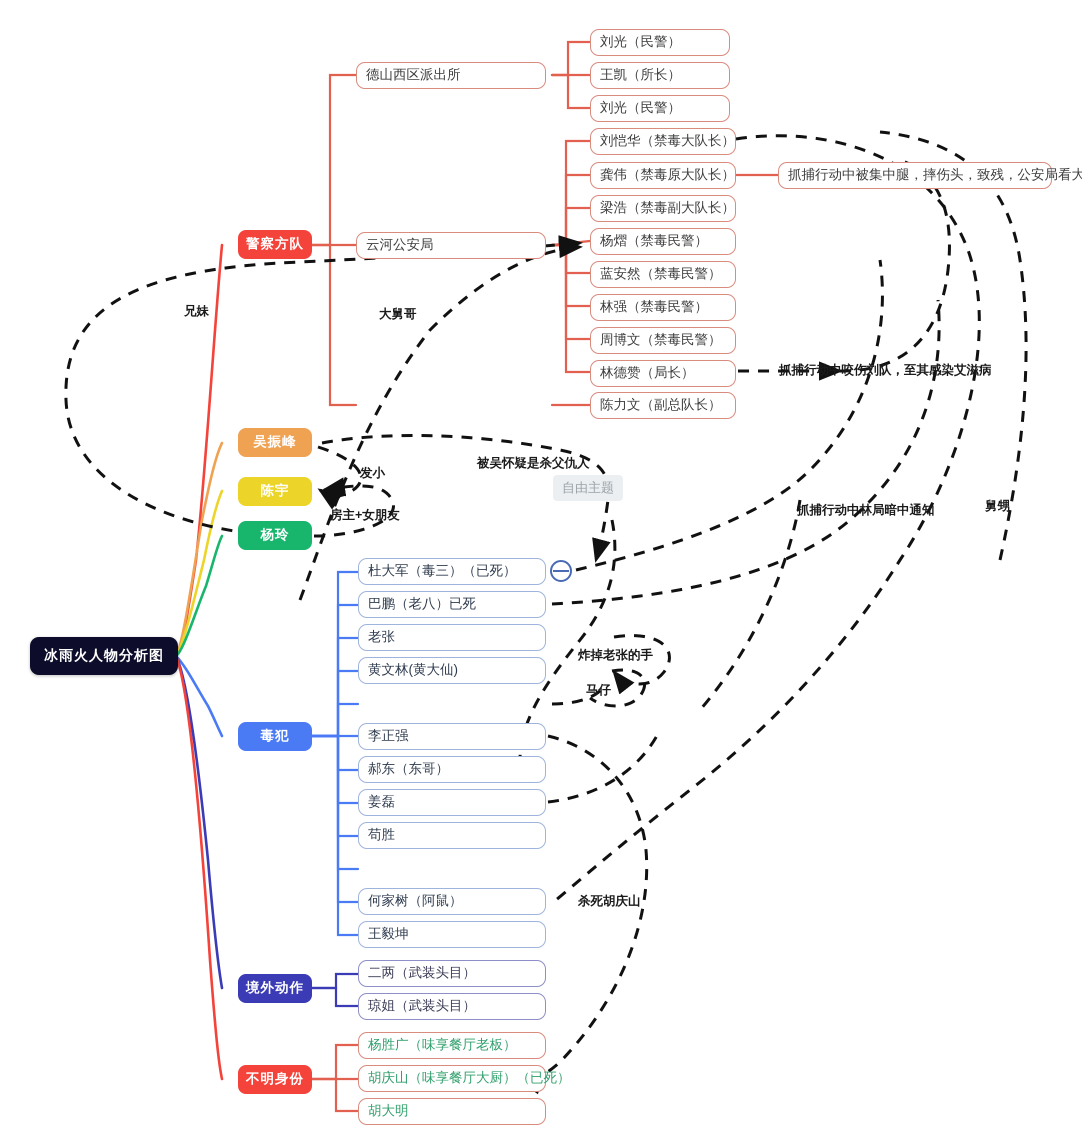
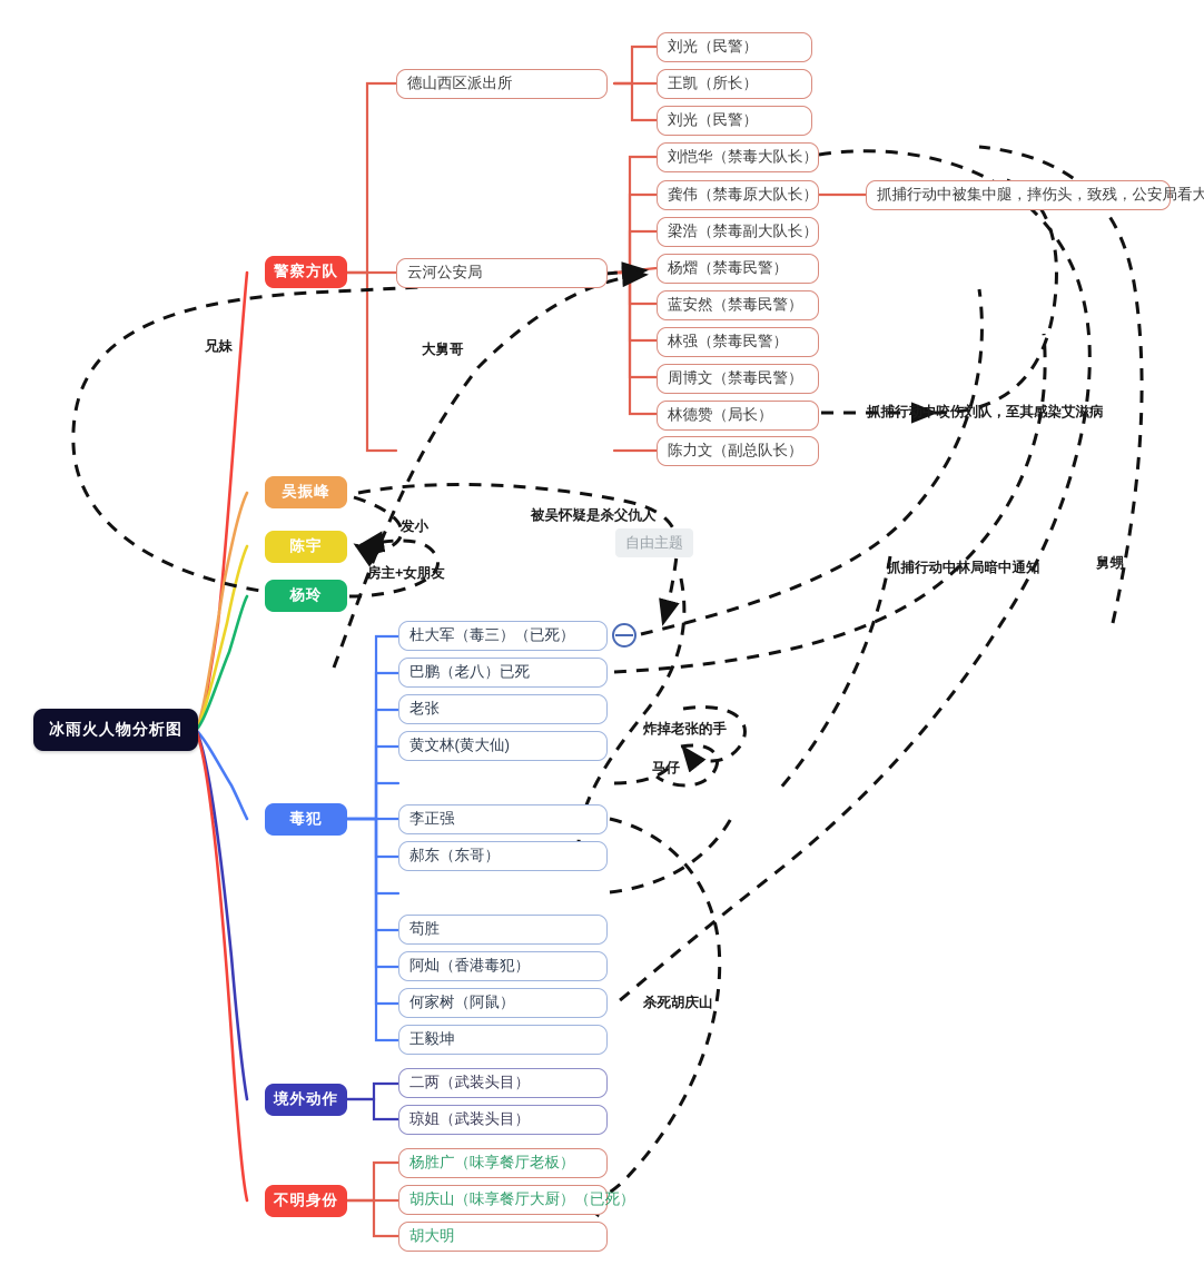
  冰雨火人物分析图
  警察方队
  吴振峰
  陈宇
  杨玲
  毒犯
  境外动作
  不明身份
  德山西区派出所
  云河公安局
  刘光（民警）
  王凯（所长）
  刘光（民警）
  刘恺华（禁毒大队长）
  龚伟（禁毒原大队长）
  梁浩（禁毒副大队长）
  杨熠（禁毒民警）
  蓝安然（禁毒民警）
  林强（禁毒民警）
  周博文（禁毒民警）
  林德赞（局长）
  陈力文（副总队长）
  抓捕行动中被集中腿，摔伤头，致残，公安局看大
  杜大军（毒三）（已死）
  巴鹏（老八）已死
  老张
  黄文林(黄大仙)
  李正强
  郝东（东哥）
- 姜磊
  苟胜
+ 阿灿（香港毒犯）
  何家树（阿鼠）
  王毅坤
  二两（武装头目）
  琼姐（武装头目）
  杨胜广（味享餐厅老板）
  胡庆山（味享餐厅大厨）（已死）
  胡大明
  自由主题
  兄妹
  大舅哥
  发小
  房主+女朋友
  被吴怀疑是杀父仇人
  抓捕行动中咬伤刘队，至其感染艾滋病
  抓捕行动中林局暗中通知
  舅甥
  炸掉老张的手
  马仔
  杀死胡庆山
